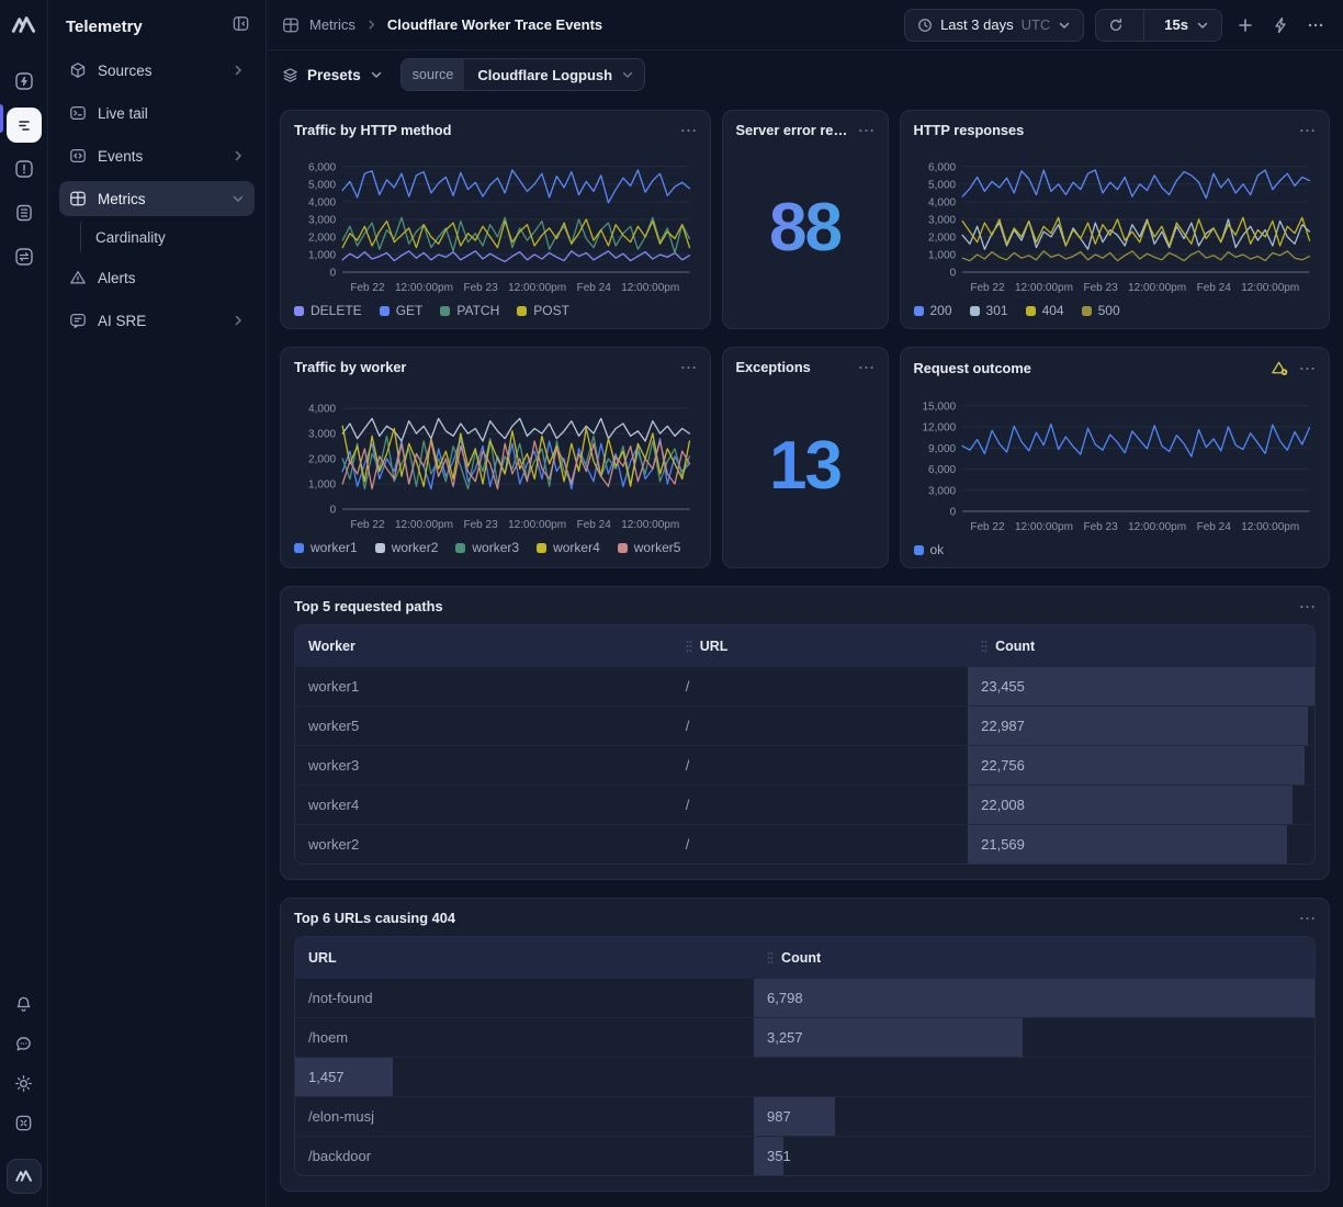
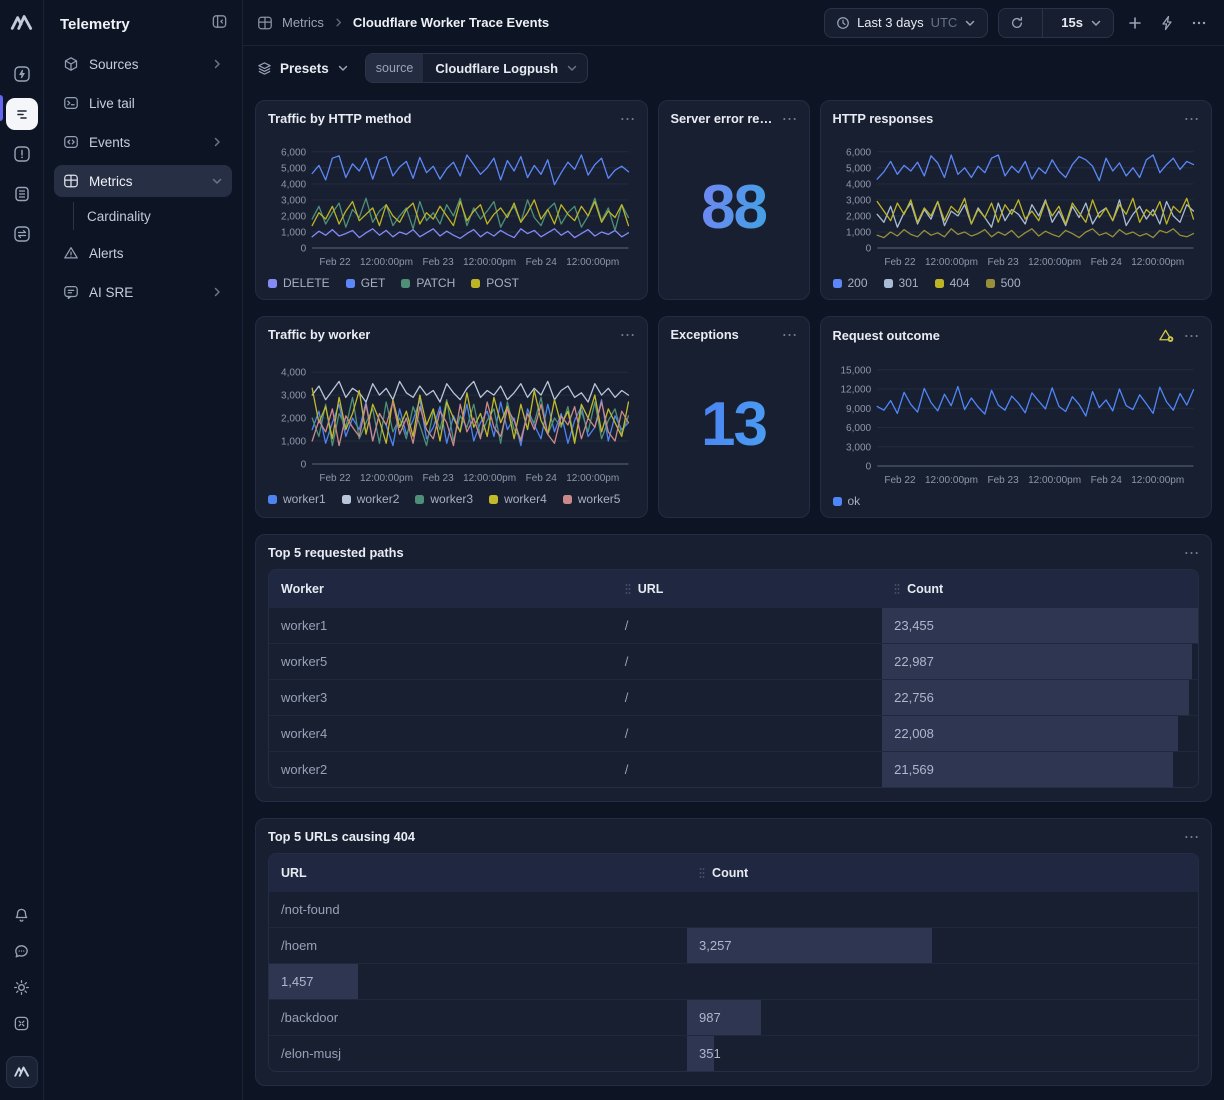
  Telemetry
  Sources
  Live tail
  Events
  Metrics
  Cardinality
  Alerts
  AI SRE
  Metrics
  Cloudflare Worker Trace Events
  Last 3 days
  UTC
  15s
  Presets
  source
  Cloudflare Logpush
  Traffic by HTTP method
  0
  1,000
  2,000
  3,000
  4,000
  5,000
  6,000
  Feb 22
  12:00:00pm
  Feb 23
  12:00:00pm
  Feb 24
  12:00:00pm
  DELETE
  GET
  PATCH
  POST
  Server error resp
  88
  HTTP responses
  0
  1,000
  2,000
  3,000
  4,000
  5,000
  6,000
  Feb 22
  12:00:00pm
  Feb 23
  12:00:00pm
  Feb 24
  12:00:00pm
  200
  301
  404
  500
  Traffic by worker
  0
  1,000
  2,000
  3,000
  4,000
  Feb 22
  12:00:00pm
  Feb 23
  12:00:00pm
  Feb 24
  12:00:00pm
  worker1
  worker2
  worker3
  worker4
  worker5
  Exceptions
  13
  Request outcome
  0
  3,000
  6,000
  9,000
  12,000
  15,000
  Feb 22
  12:00:00pm
  Feb 23
  12:00:00pm
  Feb 24
  12:00:00pm
  ok
  Top 5 requested paths
  Worker
  URL
  Count
  worker1
  /
  23,455
  worker5
  /
  22,987
  worker3
  /
  22,756
  worker4
  /
  22,008
  worker2
  /
  21,569
- Top 6 URLs causing 404
+ Top 5 URLs causing 404
  URL
  Count
  /not-found
- 6,798
  /hoem
  3,257
  1,457
- /elon-musj
+ /backdoor
  987
- /backdoor
+ /elon-musj
  351
